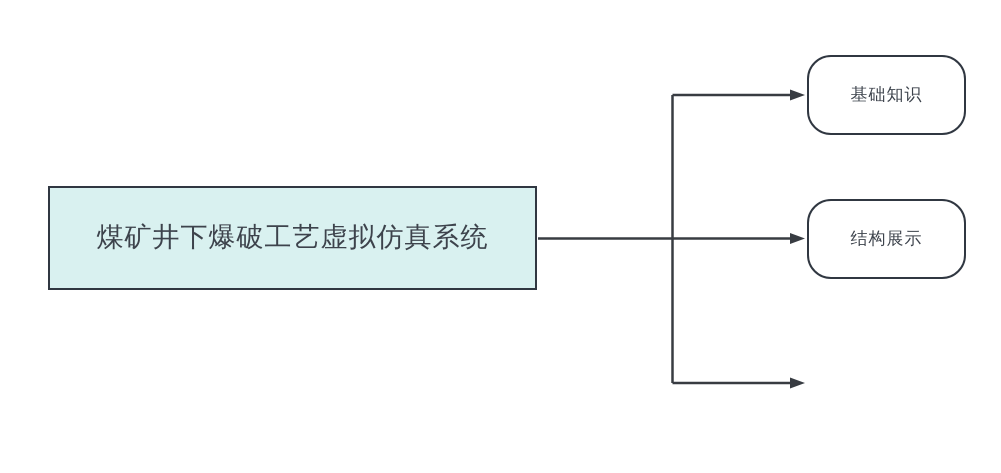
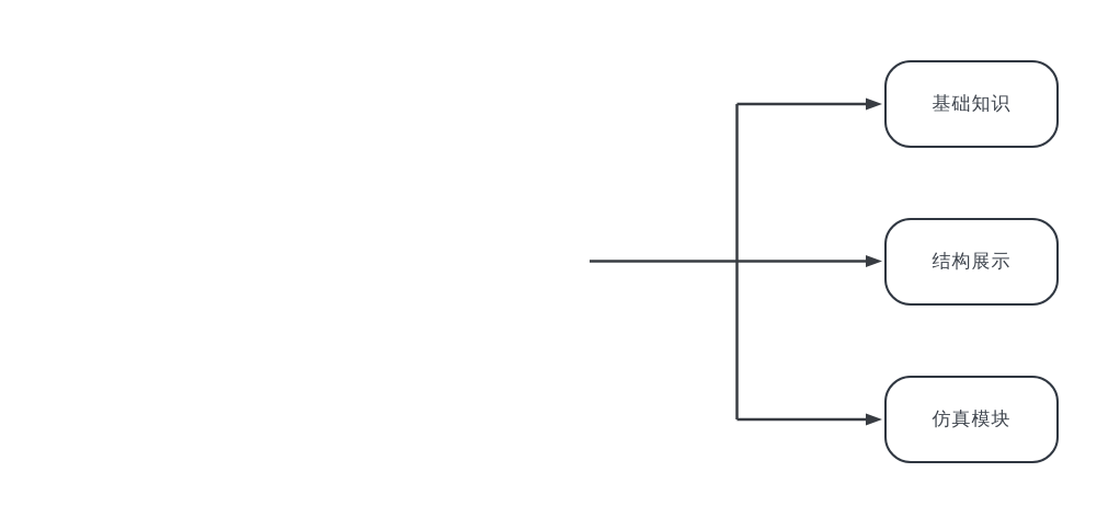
- 煤矿井下爆破工艺虚拟仿真系统
  基础知识
  结构展示
+ 仿真模块
